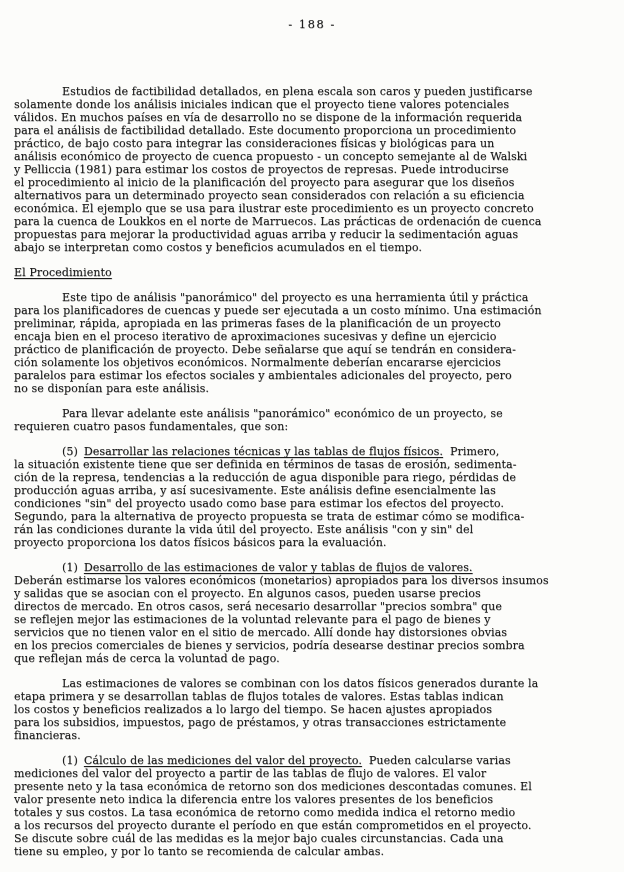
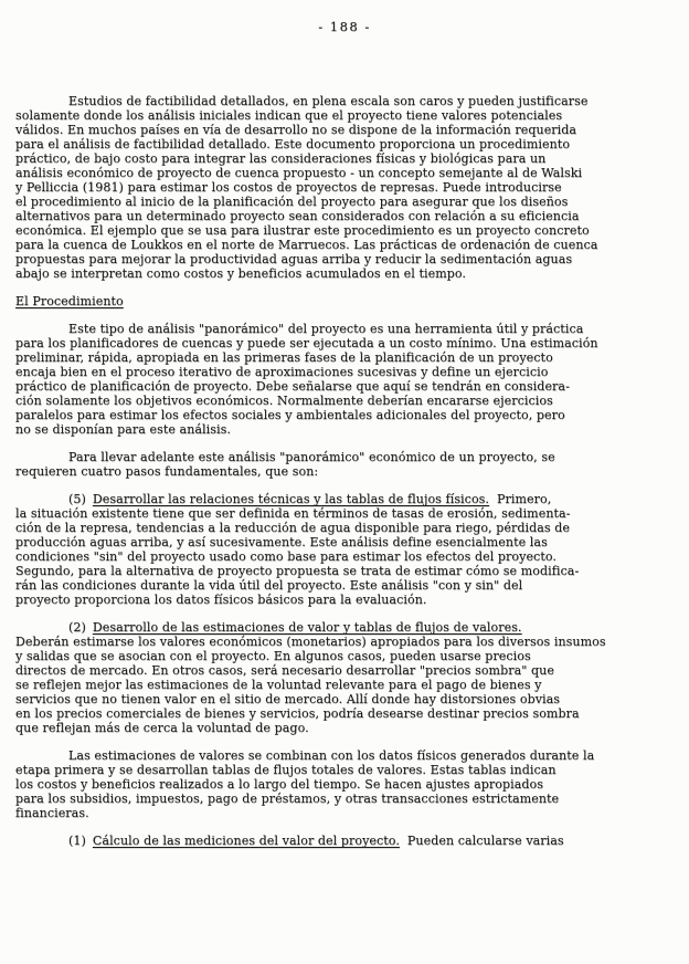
  - 188 -
  Estudios de factibilidad detallados, en plena escala son caros y pueden justificarse
  solamente donde los análisis iniciales indican que el proyecto tiene valores potenciales
  válidos. En muchos países en vía de desarrollo no se dispone de la información requerida
  para el análisis de factibilidad detallado. Este documento proporciona un procedimiento
  práctico, de bajo costo para integrar las consideraciones físicas y biológicas para un
  análisis económico de proyecto de cuenca propuesto - un concepto semejante al de Walski
  y Pelliccia (1981) para estimar los costos de proyectos de represas. Puede introducirse
  el procedimiento al inicio de la planificación del proyecto para asegurar que los diseños
  alternativos para un determinado proyecto sean considerados con relación a su eficiencia
  económica. El ejemplo que se usa para ilustrar este procedimiento es un proyecto concreto
  para la cuenca de Loukkos en el norte de Marruecos. Las prácticas de ordenación de cuenca
  propuestas para mejorar la productividad aguas arriba y reducir la sedimentación aguas
  abajo se interpretan como costos y beneficios acumulados en el tiempo.
  El Procedimiento
  Este tipo de análisis "panorámico" del proyecto es una herramienta útil y práctica
  para los planificadores de cuencas y puede ser ejecutada a un costo mínimo. Una estimación
  preliminar, rápida, apropiada en las primeras fases de la planificación de un proyecto
  encaja bien en el proceso iterativo de aproximaciones sucesivas y define un ejercicio
  práctico de planificación de proyecto. Debe señalarse que aquí se tendrán en considera-
  ción solamente los objetivos económicos. Normalmente deberían encararse ejercicios
  paralelos para estimar los efectos sociales y ambientales adicionales del proyecto, pero
  no se disponían para este análisis.
  Para llevar adelante este análisis "panorámico" económico de un proyecto, se
  requieren cuatro pasos fundamentales, que son:
  (5) Desarrollar las relaciones técnicas y las tablas de flujos físicos. Primero,
  la situación existente tiene que ser definida en términos de tasas de erosión, sedimenta-
  ción de la represa, tendencias a la reducción de agua disponible para riego, pérdidas de
  producción aguas arriba, y así sucesivamente. Este análisis define esencialmente las
  condiciones "sin" del proyecto usado como base para estimar los efectos del proyecto.
  Segundo, para la alternativa de proyecto propuesta se trata de estimar cómo se modifica-
  rán las condiciones durante la vida útil del proyecto. Este análisis "con y sin" del
  proyecto proporciona los datos físicos básicos para la evaluación.
- (1) Desarrollo de las estimaciones de valor y tablas de flujos de valores.
+ (2) Desarrollo de las estimaciones de valor y tablas de flujos de valores.
  Deberán estimarse los valores económicos (monetarios) apropiados para los diversos insumos
  y salidas que se asocian con el proyecto. En algunos casos, pueden usarse precios
  directos de mercado. En otros casos, será necesario desarrollar "precios sombra" que
  se reflejen mejor las estimaciones de la voluntad relevante para el pago de bienes y
  servicios que no tienen valor en el sitio de mercado. Allí donde hay distorsiones obvias
  en los precios comerciales de bienes y servicios, podría desearse destinar precios sombra
  que reflejan más de cerca la voluntad de pago.
  Las estimaciones de valores se combinan con los datos físicos generados durante la
  etapa primera y se desarrollan tablas de flujos totales de valores. Estas tablas indican
  los costos y beneficios realizados a lo largo del tiempo. Se hacen ajustes apropiados
  para los subsidios, impuestos, pago de préstamos, y otras transacciones estrictamente
  financieras.
  (1) Cálculo de las mediciones del valor del proyecto. Pueden calcularse varias
- mediciones del valor del proyecto a partir de las tablas de flujo de valores. El valor
- presente neto y la tasa económica de retorno son dos mediciones descontadas comunes. El
- valor presente neto indica la diferencia entre los valores presentes de los beneficios
- totales y sus costos. La tasa económica de retorno como medida indica el retorno medio
- a los recursos del proyecto durante el período en que están comprometidos en el proyecto.
- Se discute sobre cuál de las medidas es la mejor bajo cuales circunstancias. Cada una
- tiene su empleo, y por lo tanto se recomienda de calcular ambas.
